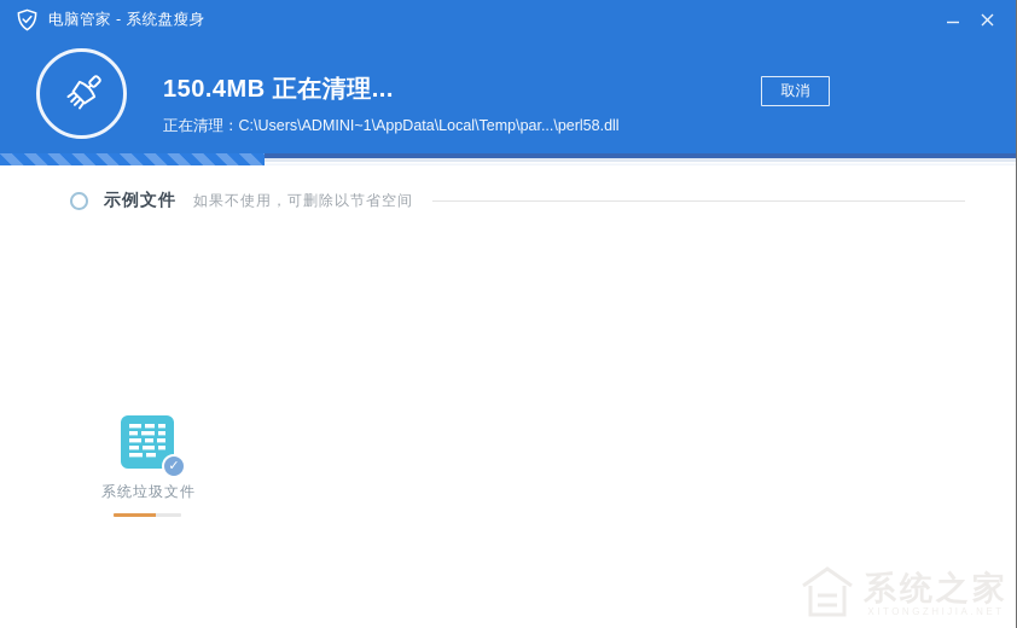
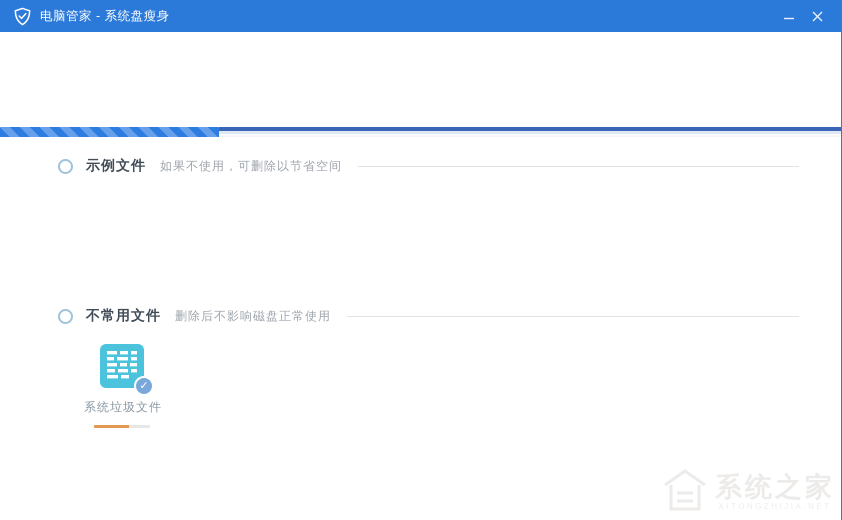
  电脑管家 - 系统盘瘦身
- 150.4MB 正在清理...
- 正在清理：C:\Users\ADMINI~1\AppData\Local\Temp\par...\perl58.dll
- 取消
  示例文件
  如果不使用，可删除以节省空间
+ 不常用文件
+ 删除后不影响磁盘正常使用
  ✓
  系统垃圾文件
